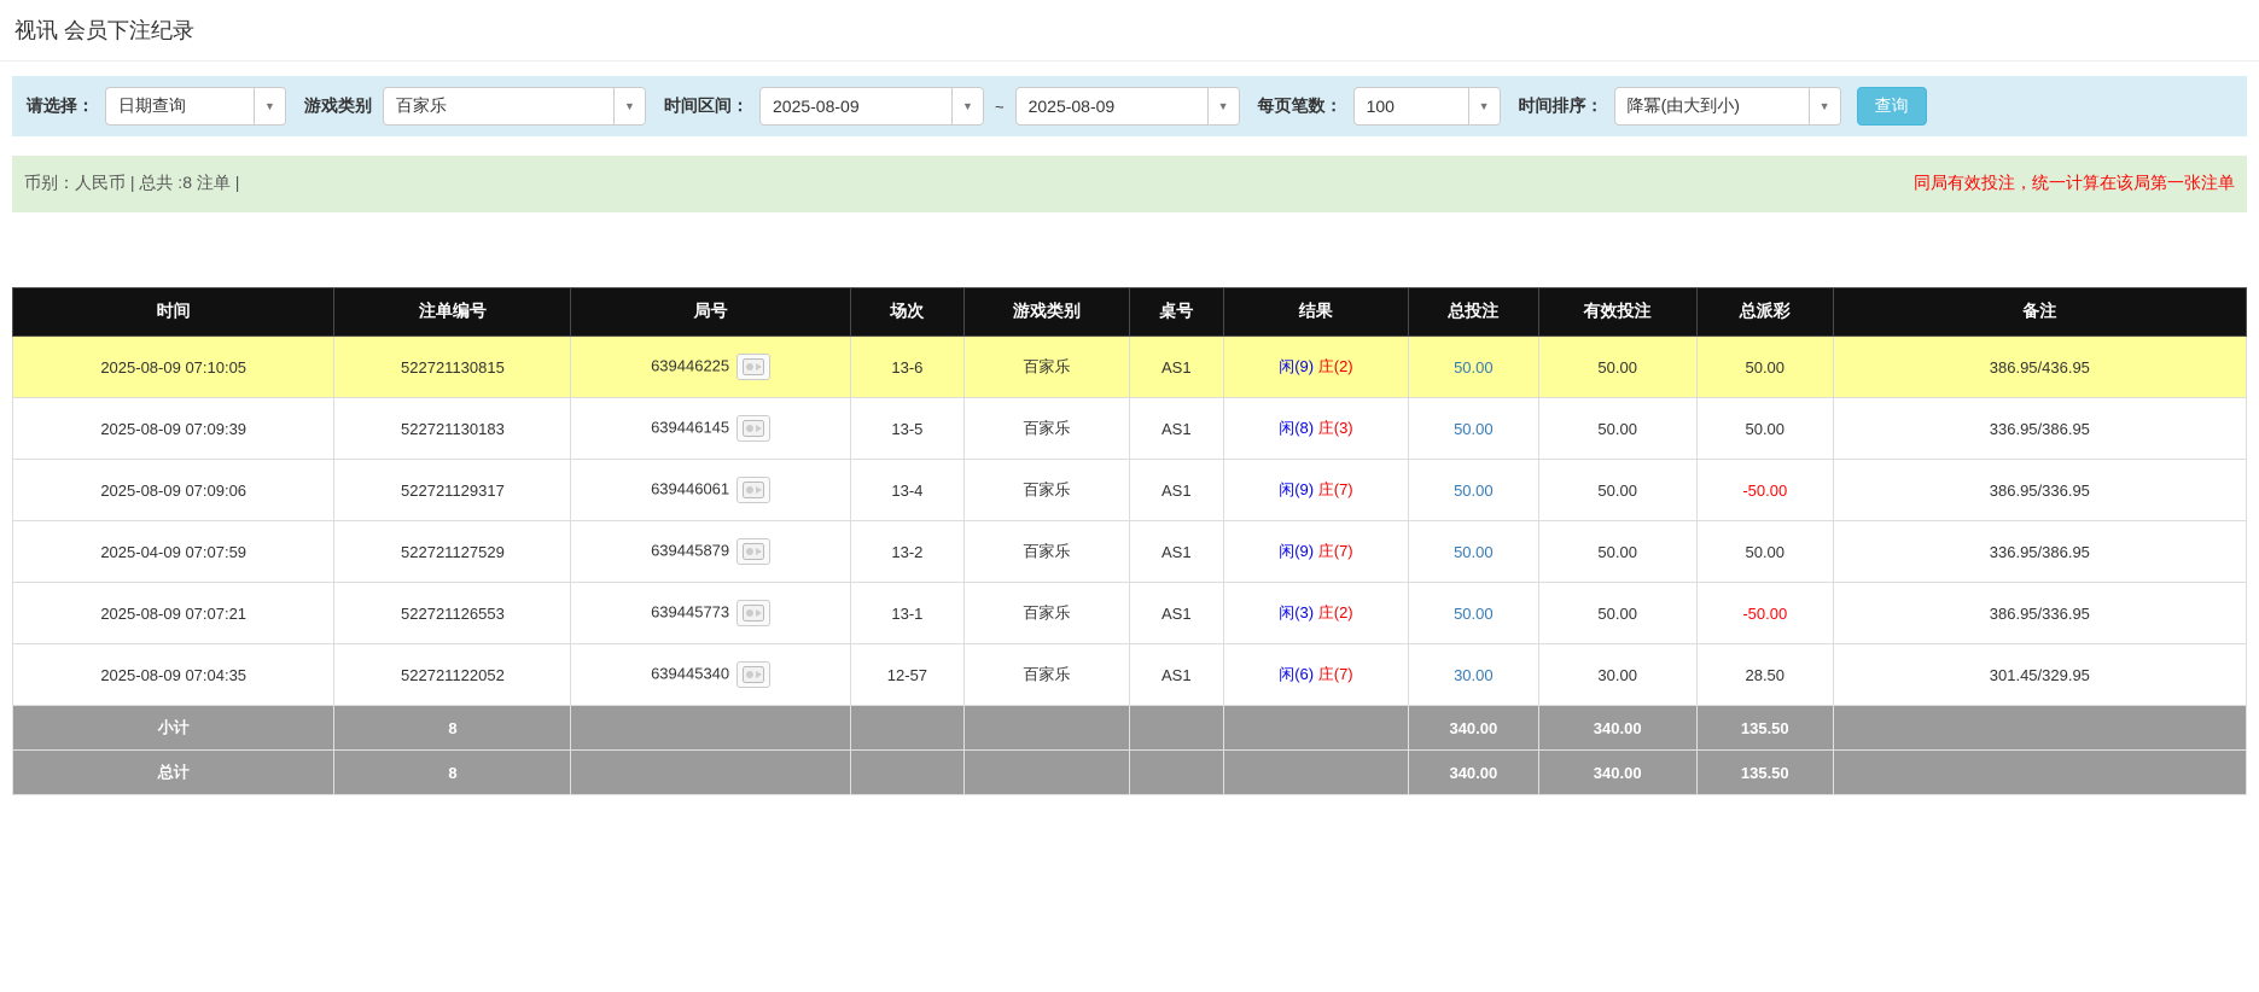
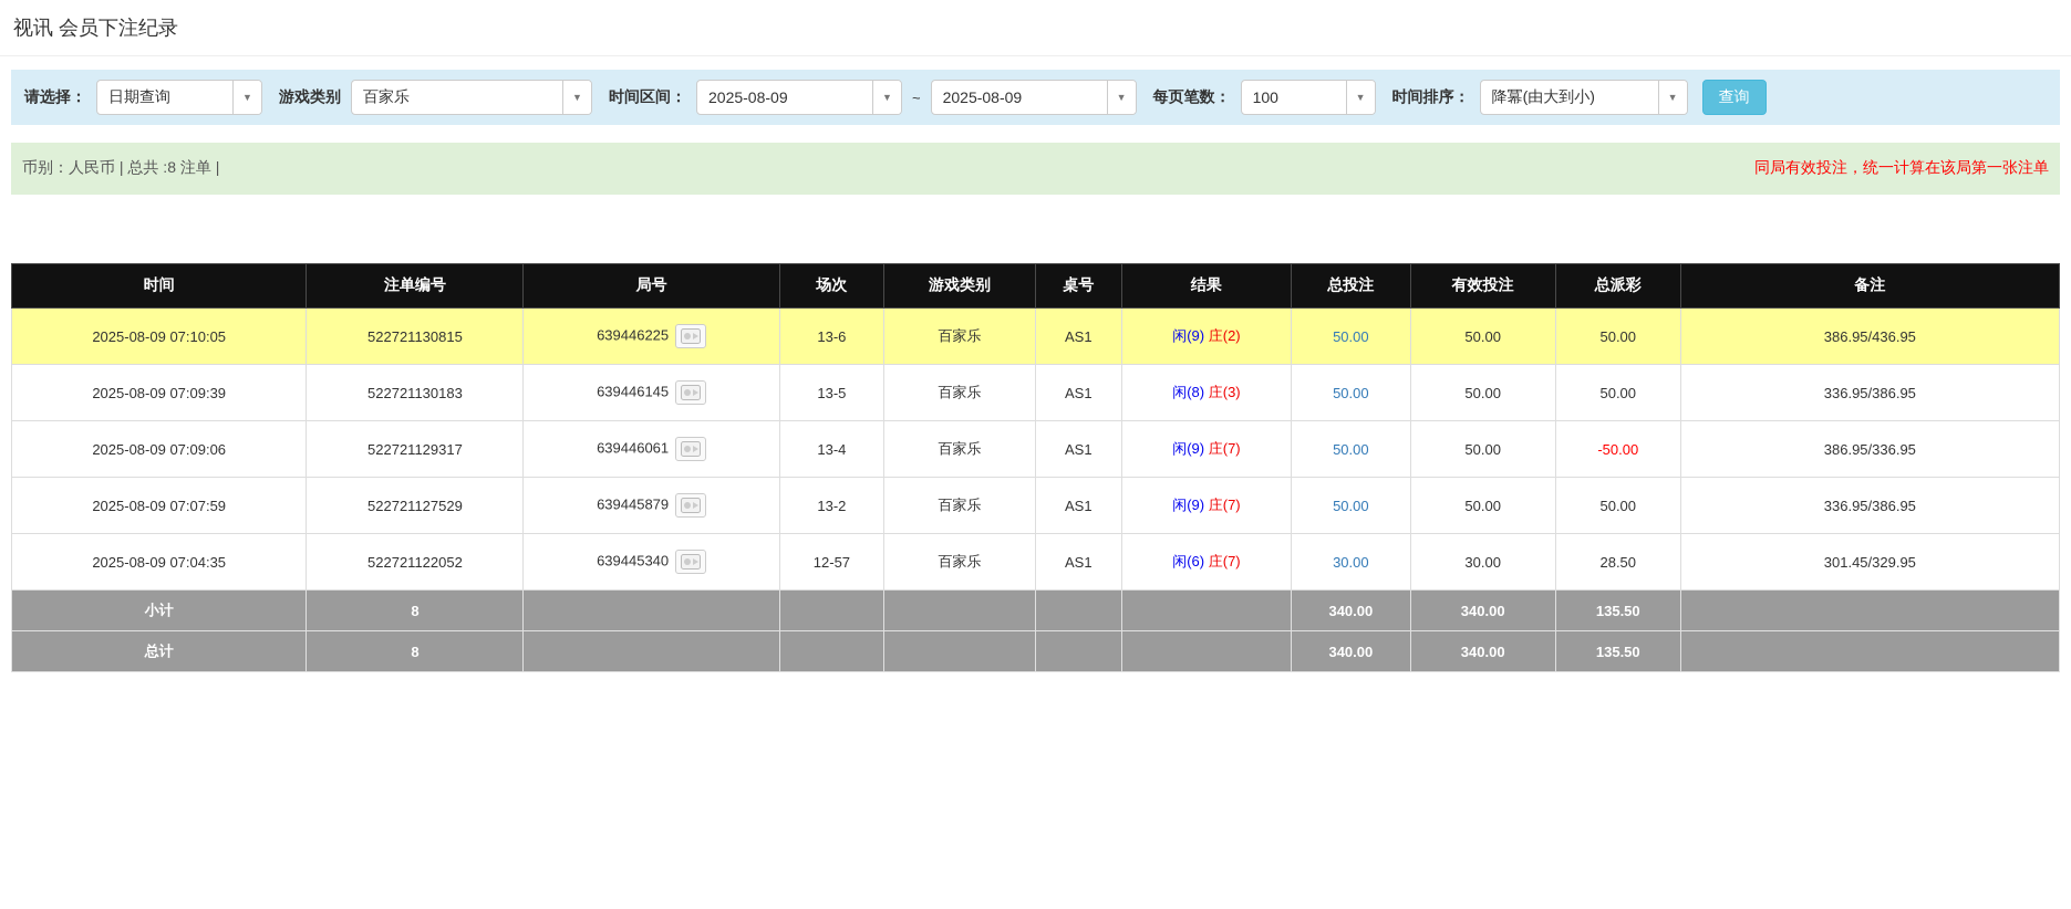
  视讯 会员下注纪录
  请选择：
  日期查询
  ▼
  游戏类别
  百家乐
  ▼
  时间区间：
  2025-08-09
  ▼
  ~
  2025-08-09
  ▼
  每页笔数：
  100
  ▼
  时间排序：
  降冪(由大到小)
  ▼
  查询
  币别：人民币 | 总共 :8 注单 |
  同局有效投注，统一计算在该局第一张注单
  时间	注单编号	局号	场次	游戏类别	桌号	结果	总投注	有效投注	总派彩	备注
  2025-08-09 07:10:05	522721130815	639446225	13-6	百家乐	AS1	闲(9) 庄(2)	50.00	50.00	50.00	386.95/436.95
  2025-08-09 07:09:39	522721130183	639446145	13-5	百家乐	AS1	闲(8) 庄(3)	50.00	50.00	50.00	336.95/386.95
  2025-08-09 07:09:06	522721129317	639446061	13-4	百家乐	AS1	闲(9) 庄(7)	50.00	50.00	-50.00	386.95/336.95
- 2025-04-09 07:07:59	522721127529	639445879	13-2	百家乐	AS1	闲(9) 庄(7)	50.00	50.00	50.00	336.95/386.95
+ 2025-08-09 07:07:59	522721127529	639445879	13-2	百家乐	AS1	闲(9) 庄(7)	50.00	50.00	50.00	336.95/386.95
- 2025-08-09 07:07:21	522721126553	639445773	13-1	百家乐	AS1	闲(3) 庄(2)	50.00	50.00	-50.00	386.95/336.95
  2025-08-09 07:04:35	522721122052	639445340	12-57	百家乐	AS1	闲(6) 庄(7)	30.00	30.00	28.50	301.45/329.95
  小计	8						340.00	340.00	135.50
  总计	8						340.00	340.00	135.50
